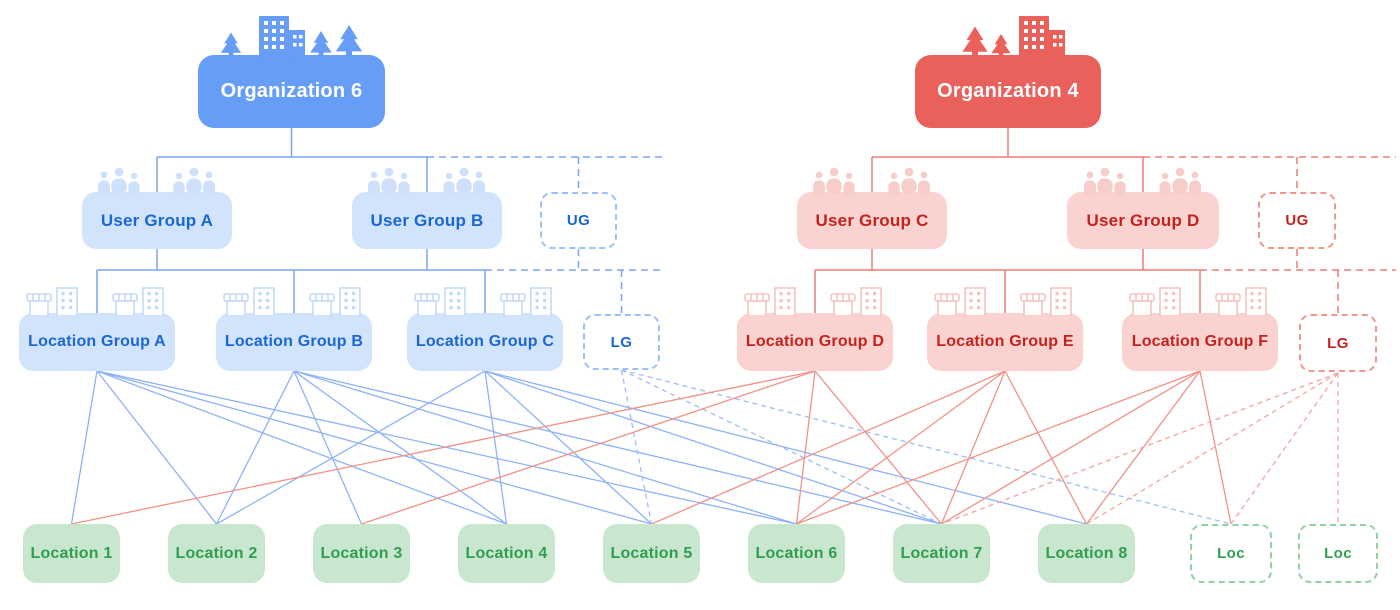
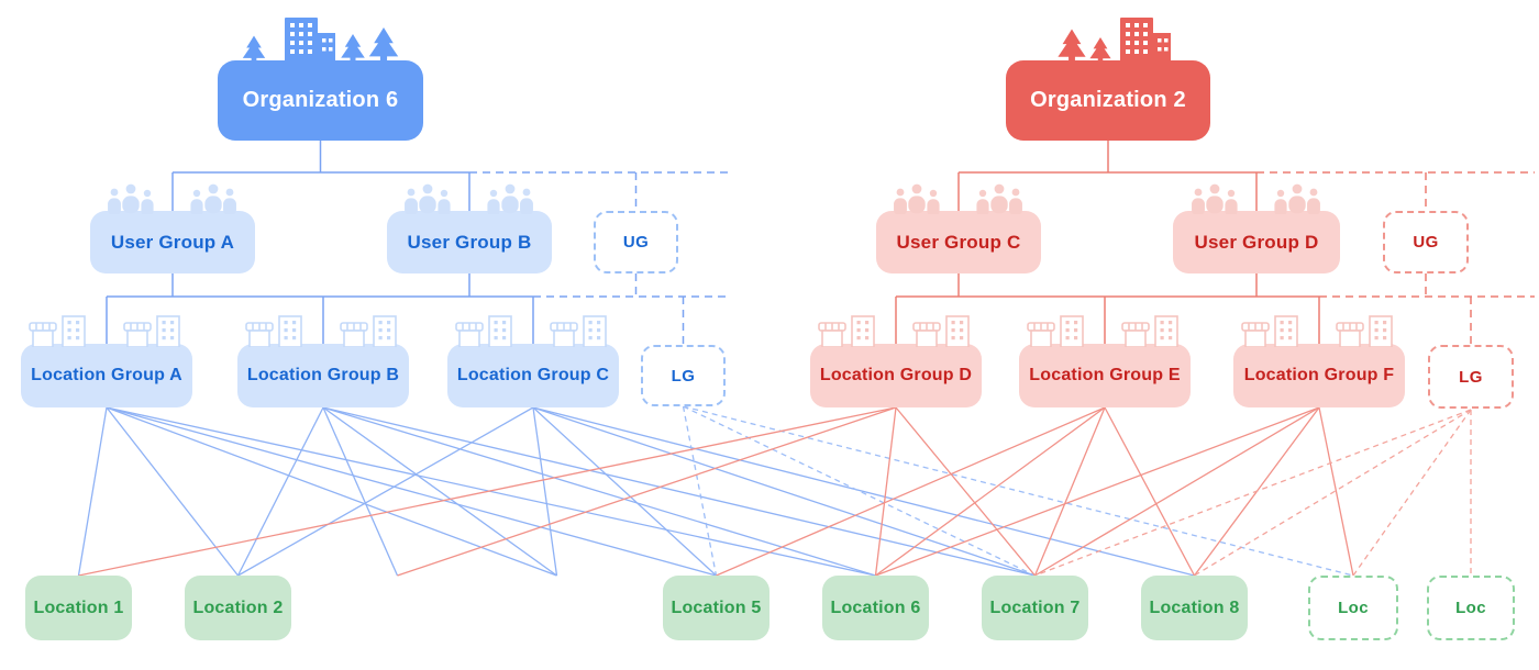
  Organization 6
- Organization 4
+ Organization 2
  User Group A
  User Group B
  UG
  User Group C
  User Group D
  UG
  Location Group A
  Location Group B
  Location Group C
  LG
  Location Group D
  Location Group E
  Location Group F
  LG
  Location 1
  Location 2
- Location 3
- Location 4
  Location 5
  Location 6
  Location 7
  Location 8
  Loc
  Loc
